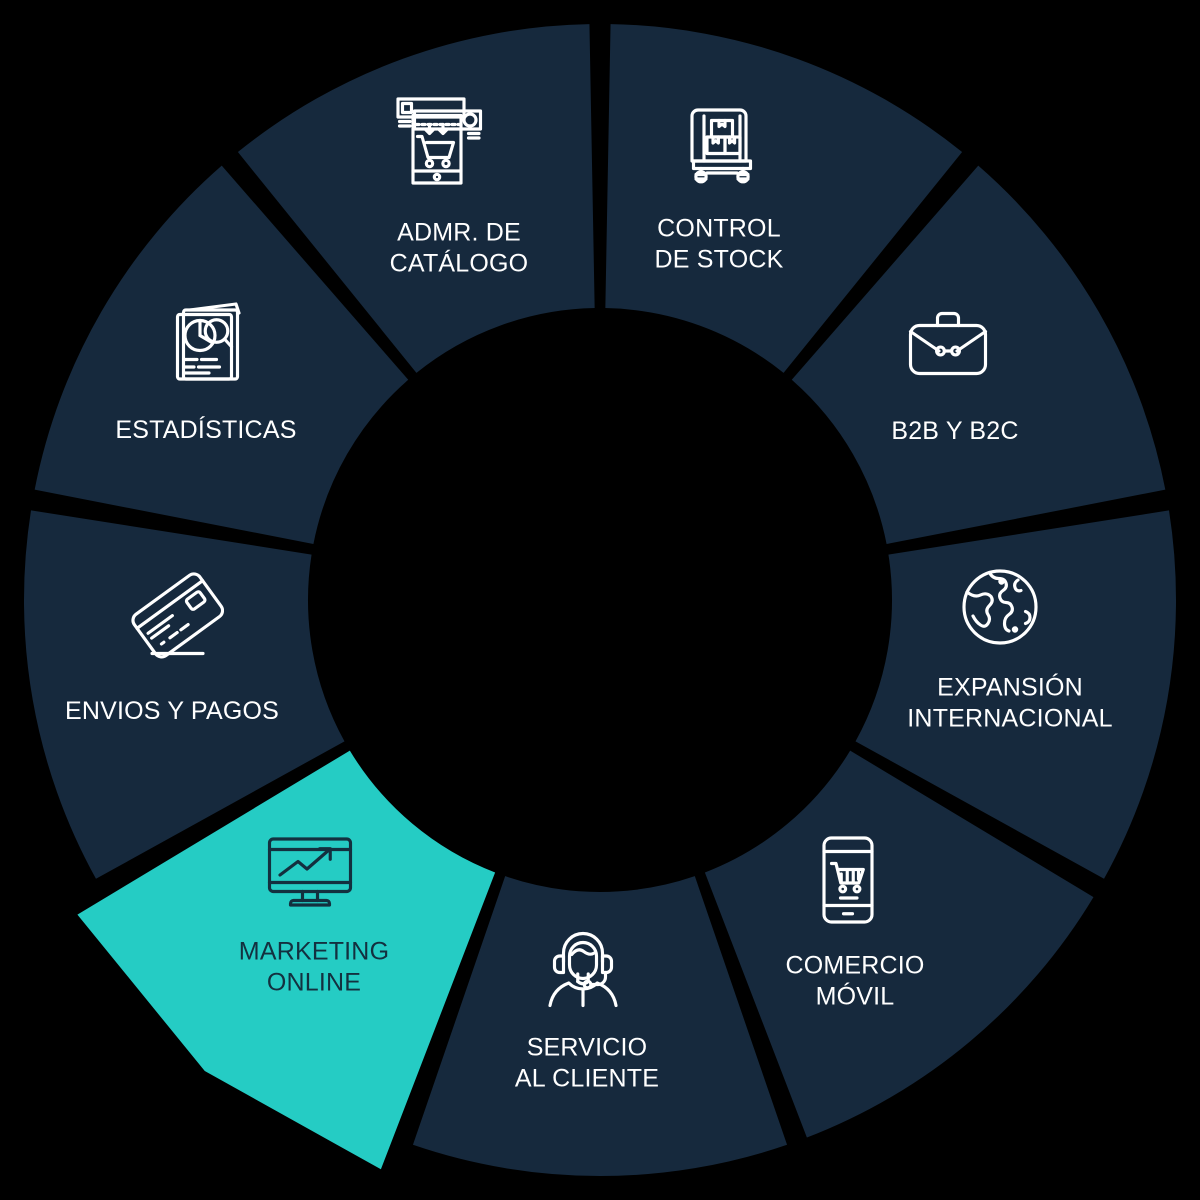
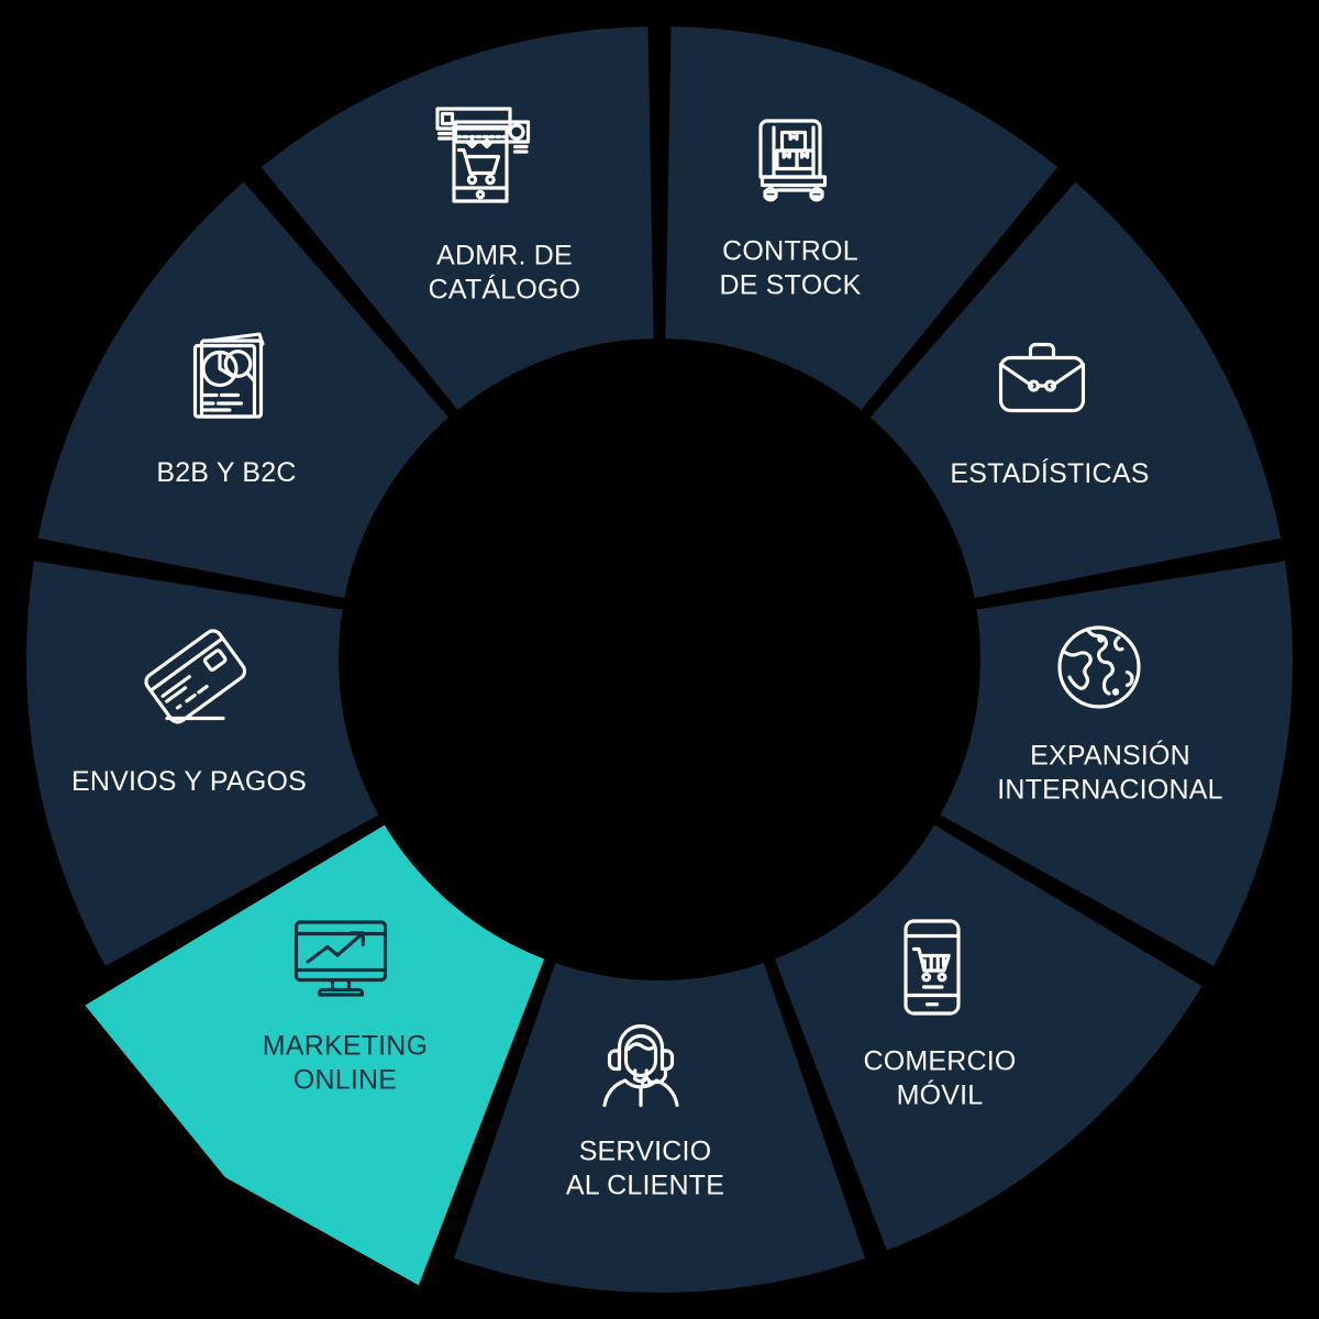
  CONTROL
  DE STOCK
- B2B Y B2C
+ ESTADÍSTICAS
  EXPANSIÓN
  INTERNACIONAL
  COMERCIO
  MÓVIL
  SERVICIO
  AL CLIENTE
  MARKETING
  ONLINE
  ENVIOS Y PAGOS
- ESTADÍSTICAS
+ B2B Y B2C
  ADMR. DE
  CATÁLOGO
